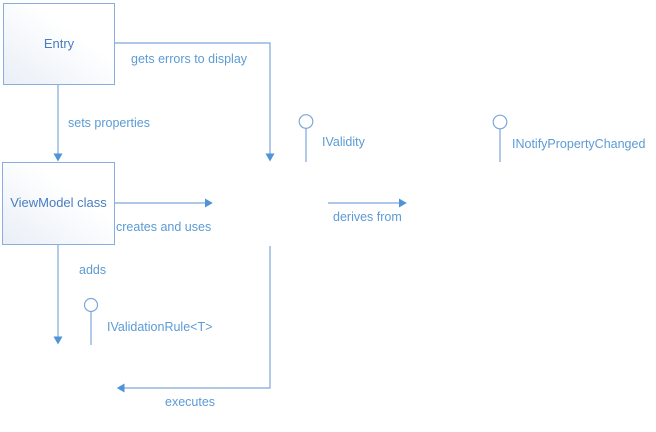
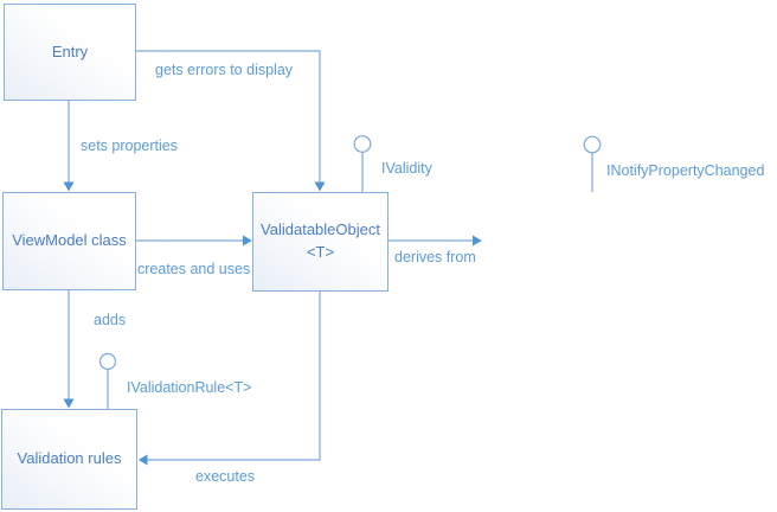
  Entry
  ViewModel class
+ ValidatableObject
+ <T>
+ Validation rules
  gets errors to display
  sets properties
  creates and uses
  derives from
  adds
  executes
  IValidity
  INotifyPropertyChanged
  IValidationRule<T>
